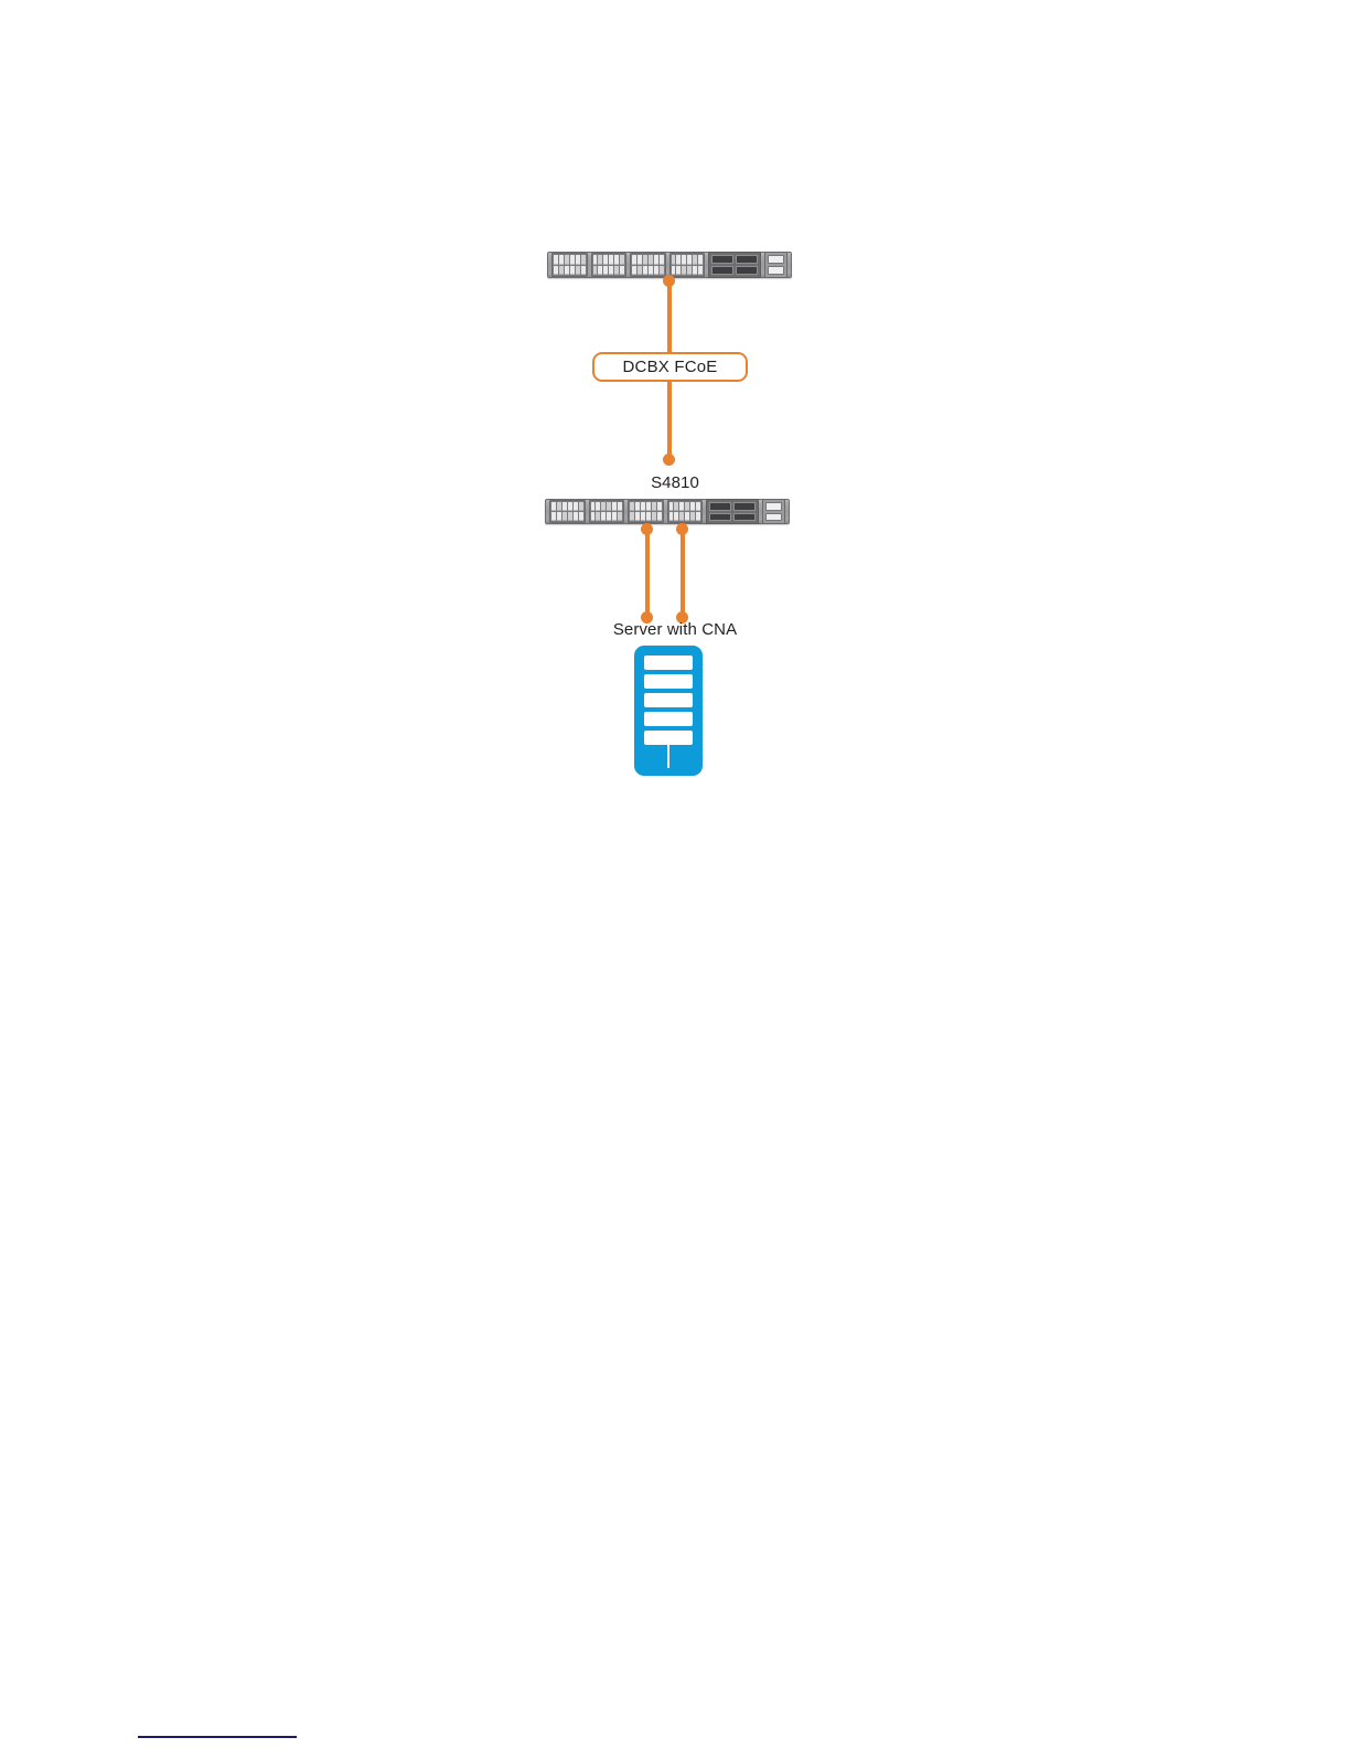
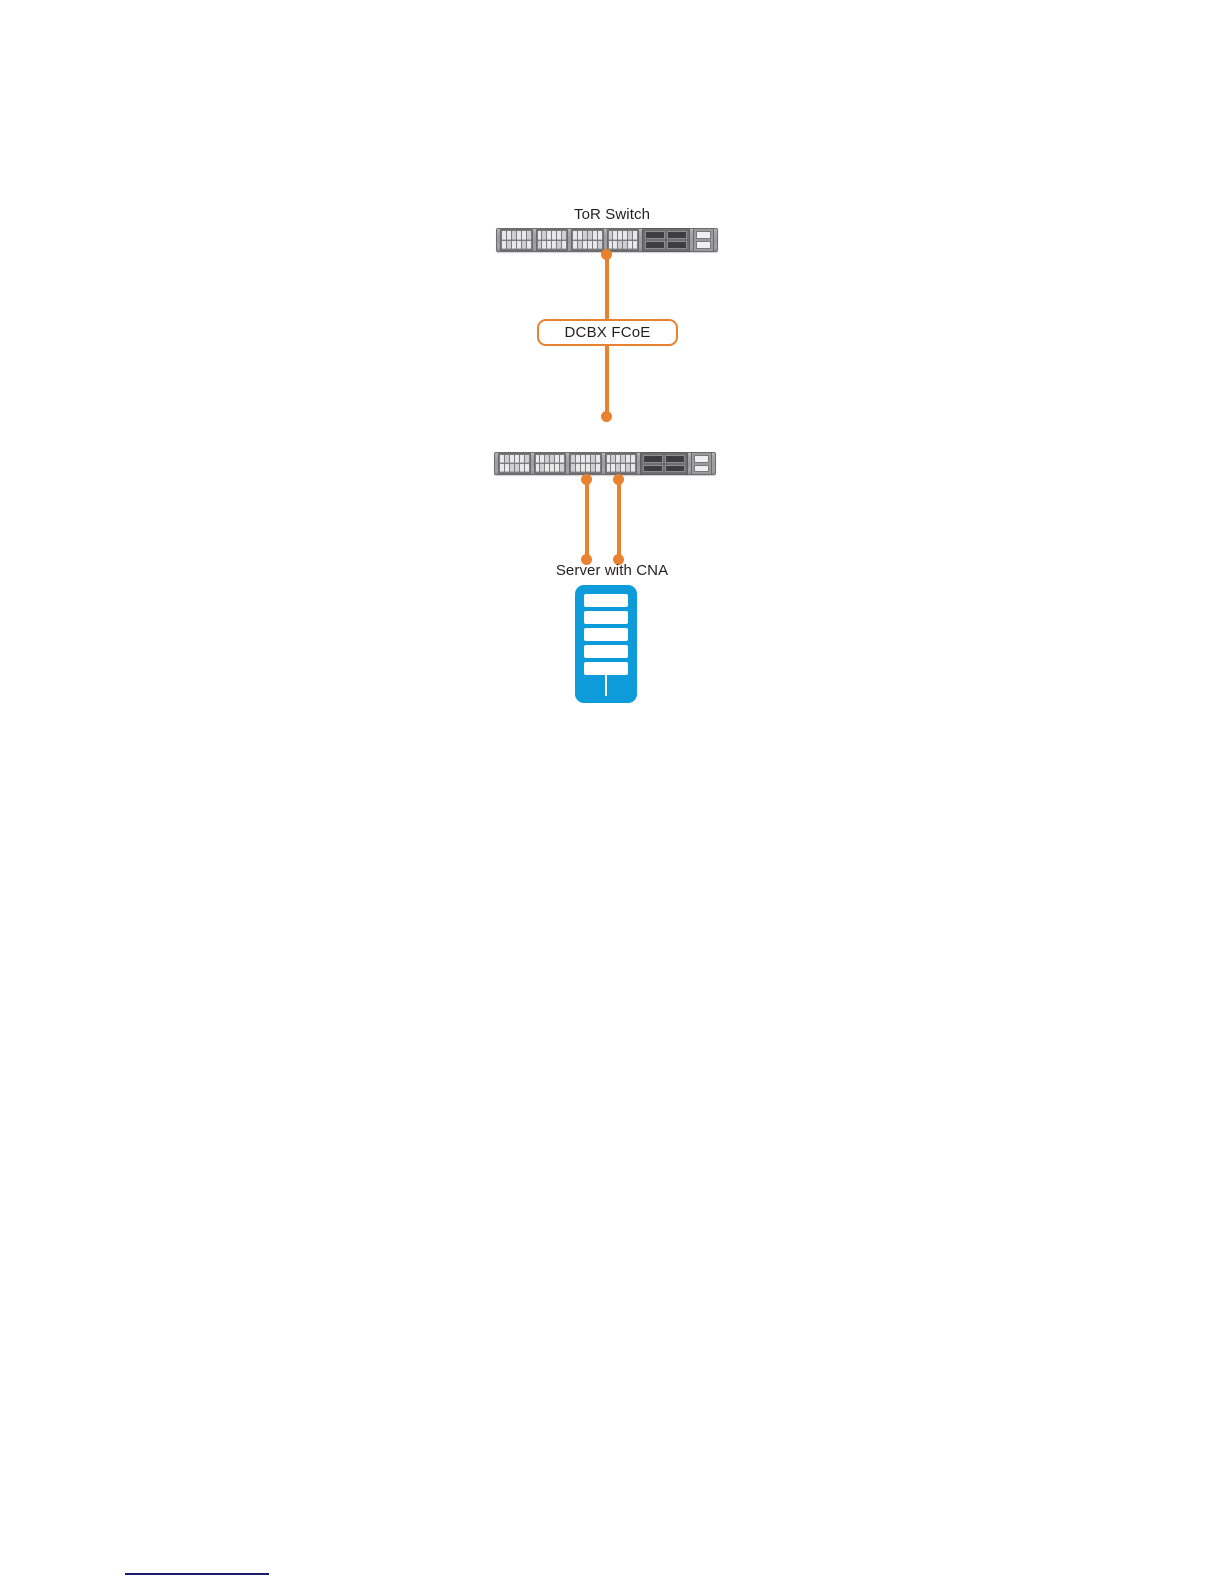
+ ToR Switch
  DCBX FCoE
- S4810
  Server with CNA
